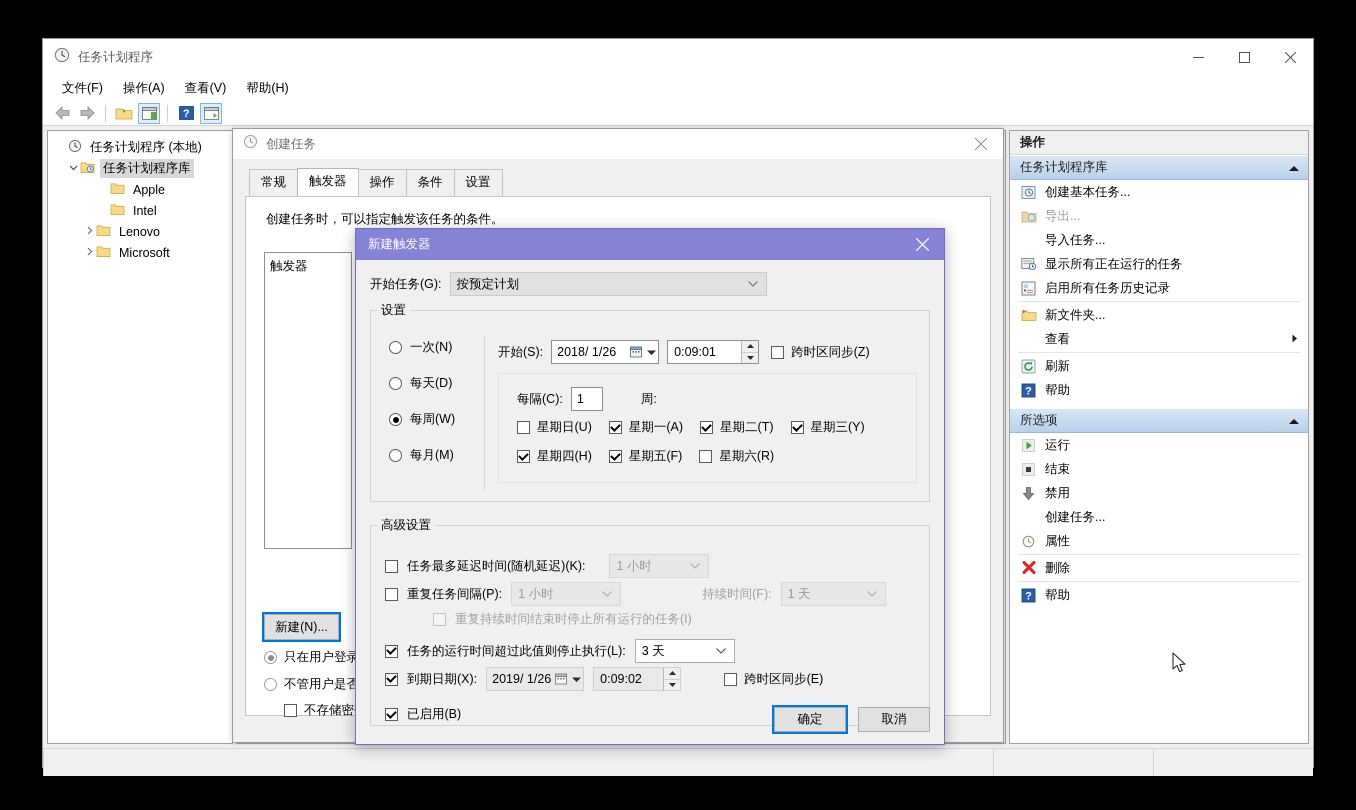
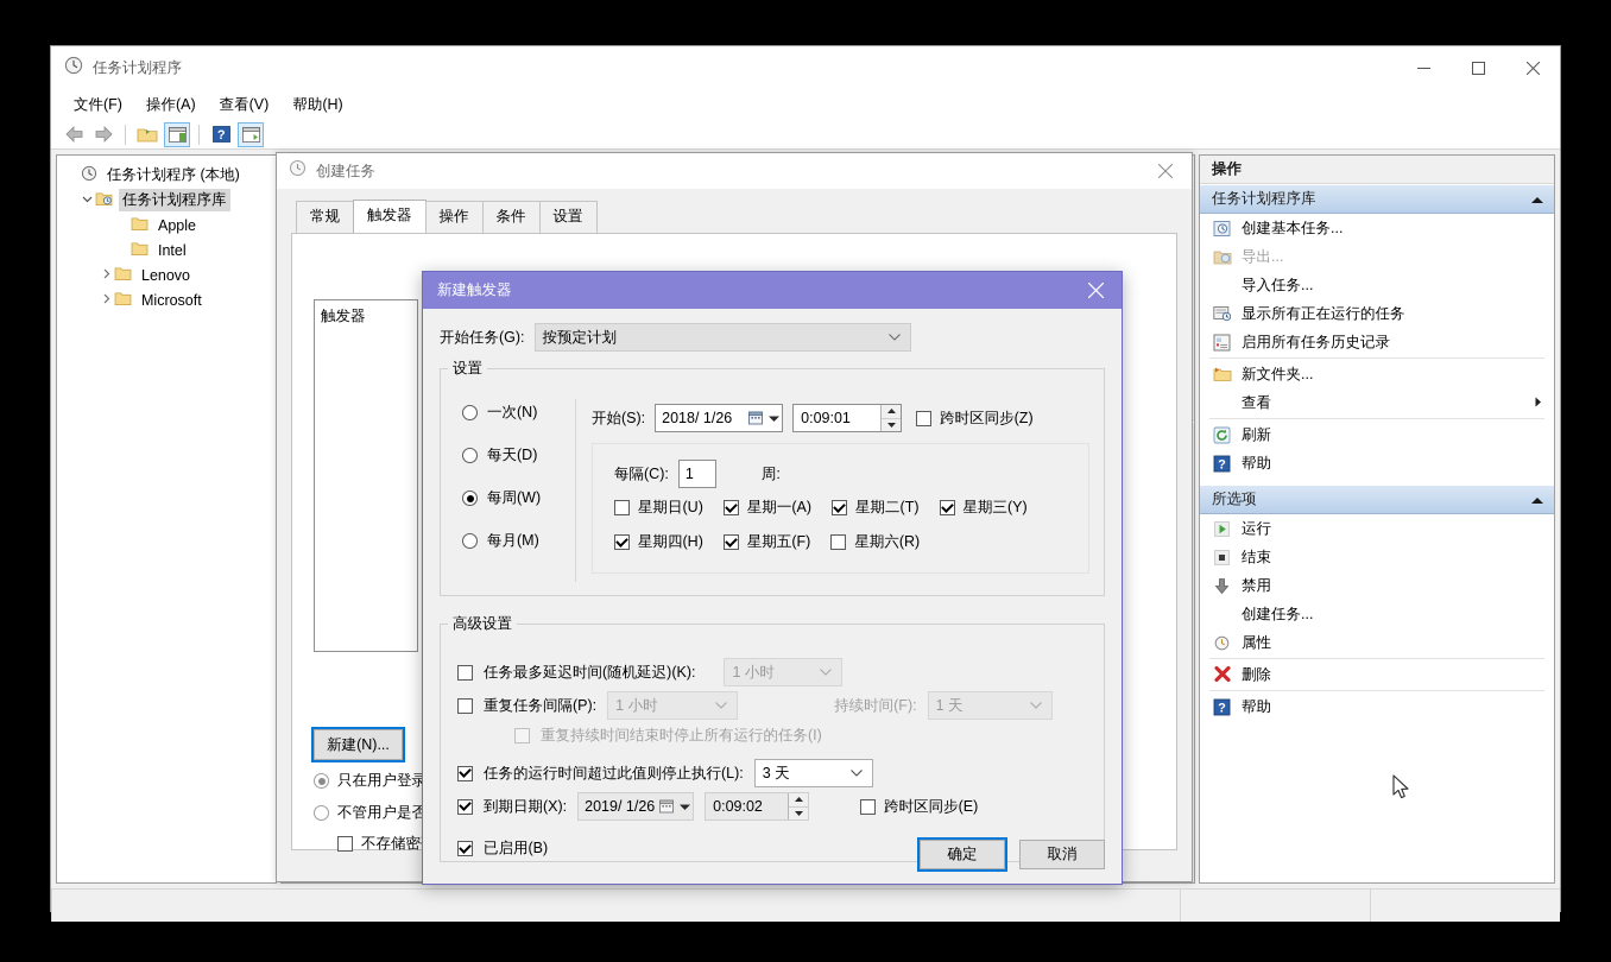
  任务计划程序
  文件(F)
  操作(A)
  查看(V)
  帮助(H)
  ?
  任务计划程序 (本地)
  任务计划程序库
  Apple
  Intel
  Lenovo
  Microsoft
  操作
  任务计划程序库
  创建基本任务...
  导出...
  导入任务...
  显示所有正在运行的任务
  启用所有任务历史记录
  新文件夹...
  查看
  刷新
  ?
  帮助
  所选项
  运行
  结束
  禁用
  创建任务...
  属性
  删除
  ?
  帮助
  创建任务
  常规
  触发器
  操作
  条件
  设置
- 创建任务时，可以指定触发该任务的条件。
  触发器
  新建(N)...
  只在用户登录
  不管用户是否
  不存储密
  新建触发器
  开始任务(G):
  按预定计划
  设置
  一次(N)
  每天(D)
  每周(W)
  每月(M)
  开始(S):
  2018/ 1/26
  0:09:01
  跨时区同步(Z)
  每隔(C):
  1
  周:
  星期日(U)
  星期一(A)
  星期二(T)
  星期三(Y)
  星期四(H)
  星期五(F)
  星期六(R)
  高级设置
  任务最多延迟时间(随机延迟)(K):
  1 小时
  重复任务间隔(P):
  1 小时
  持续时间(F):
  1 天
  重复持续时间结束时停止所有运行的任务(I)
  任务的运行时间超过此值则停止执行(L):
  3 天
  到期日期(X):
  2019/ 1/26
  0:09:02
  跨时区同步(E)
  已启用(B)
  确定
  取消
